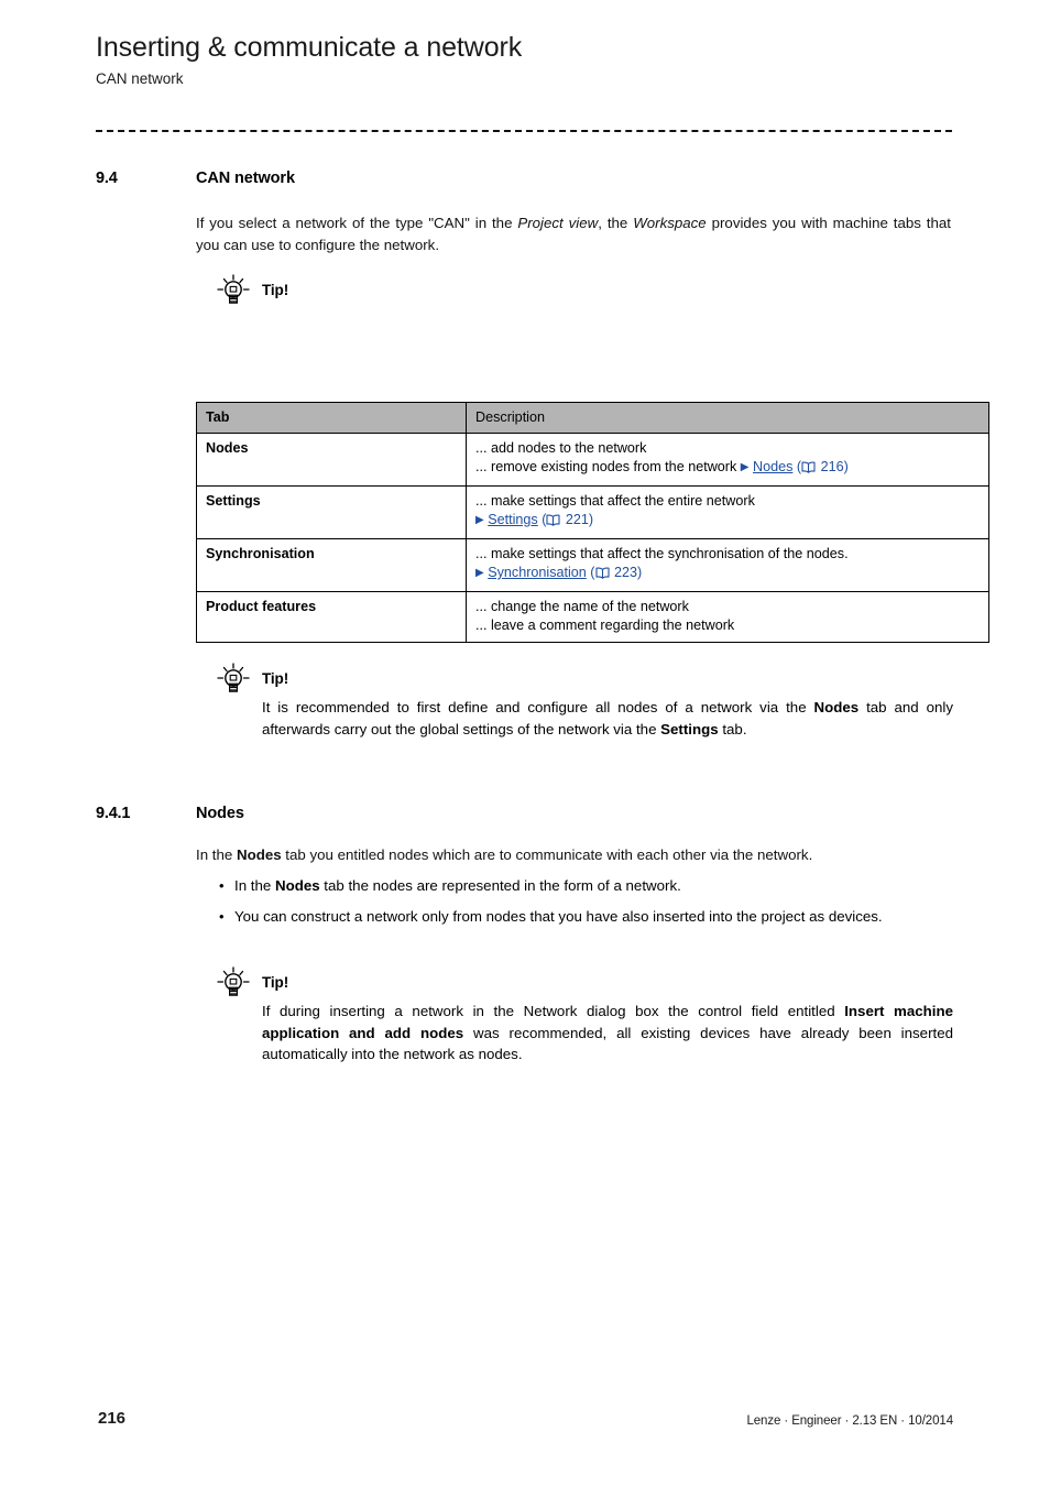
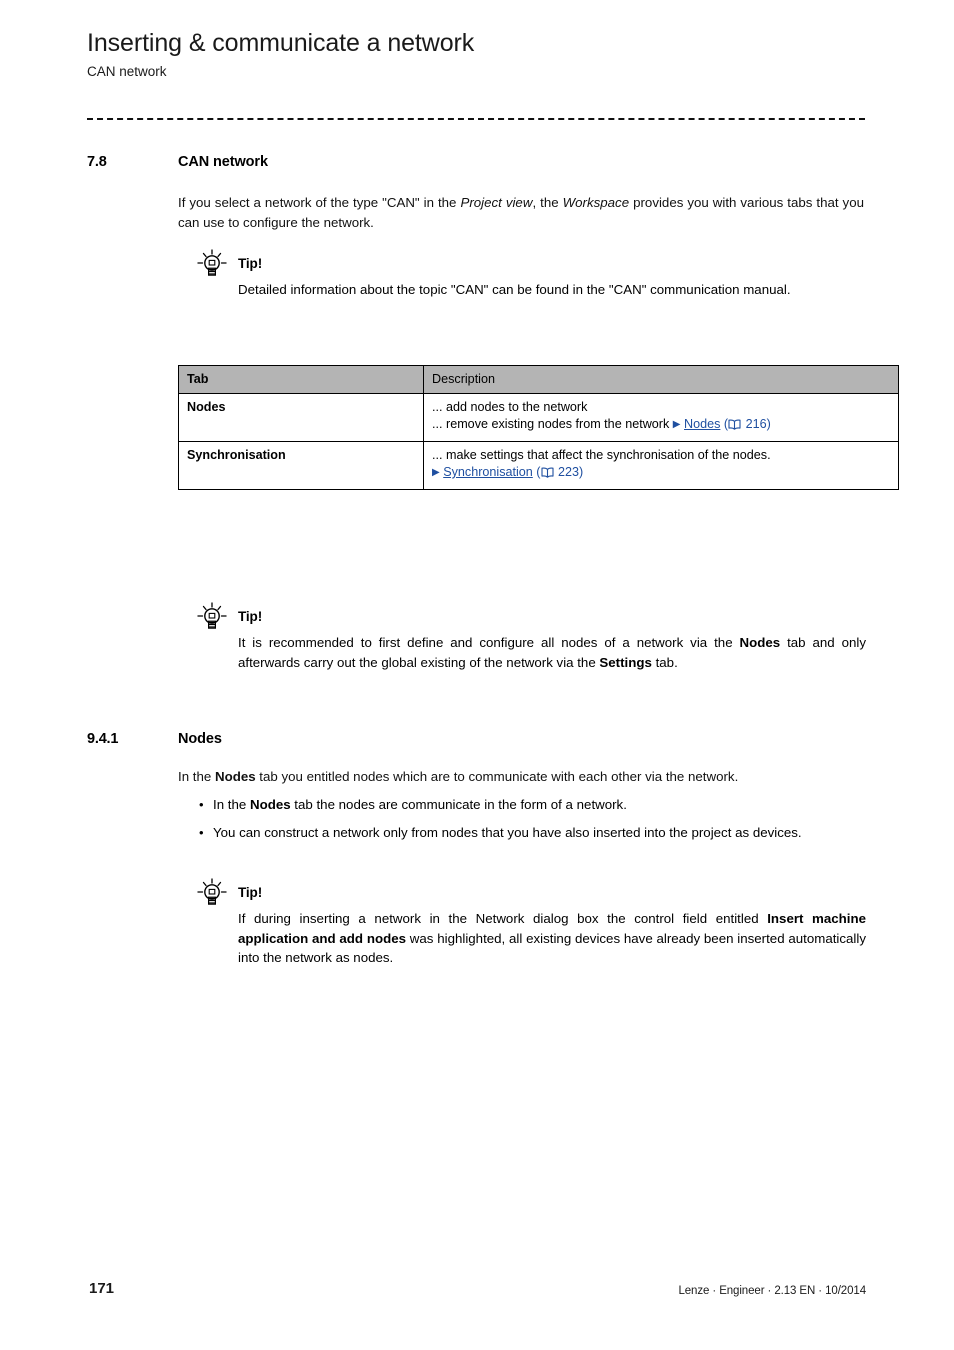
  Inserting & communicate a network
  CAN network
- 9.4
+ 7.8
  CAN network
- If you select a network of the type "CAN" in the Project view, the Workspace provides you with machine tabs that you can use to configure the network.
+ If you select a network of the type "CAN" in the Project view, the Workspace provides you with various tabs that you can use to configure the network.
  Tip!
+ Detailed information about the topic "CAN" can be found in the "CAN" communication manual.
  Tab	Description
  Nodes	... add nodes to the network... remove existing nodes from the network ▶ Nodes ( 216)
- Settings	... make settings that affect the entire network▶ Settings ( 221)
  Synchronisation	... make settings that affect the synchronisation of the nodes.▶ Synchronisation ( 223)
- Product features	... change the name of the network... leave a comment regarding the network
  Tip!
- It is recommended to first define and configure all nodes of a network via the Nodes tab and only afterwards carry out the global settings of the network via the Settings tab.
+ It is recommended to first define and configure all nodes of a network via the Nodes tab and only afterwards carry out the global existing of the network via the Settings tab.
  9.4.1
  Nodes
  In the Nodes tab you entitled nodes which are to communicate with each other via the network.
  •
- In the Nodes tab the nodes are represented in the form of a network.
+ In the Nodes tab the nodes are communicate in the form of a network.
  •
  You can construct a network only from nodes that you have also inserted into the project as devices.
  Tip!
- If during inserting a network in the Network dialog box the control field entitled Insert machine application and add nodes was recommended, all existing devices have already been inserted automatically into the network as nodes.
+ If during inserting a network in the Network dialog box the control field entitled Insert machine application and add nodes was highlighted, all existing devices have already been inserted automatically into the network as nodes.
- 216
+ 171
  Lenze · Engineer · 2.13 EN · 10/2014
